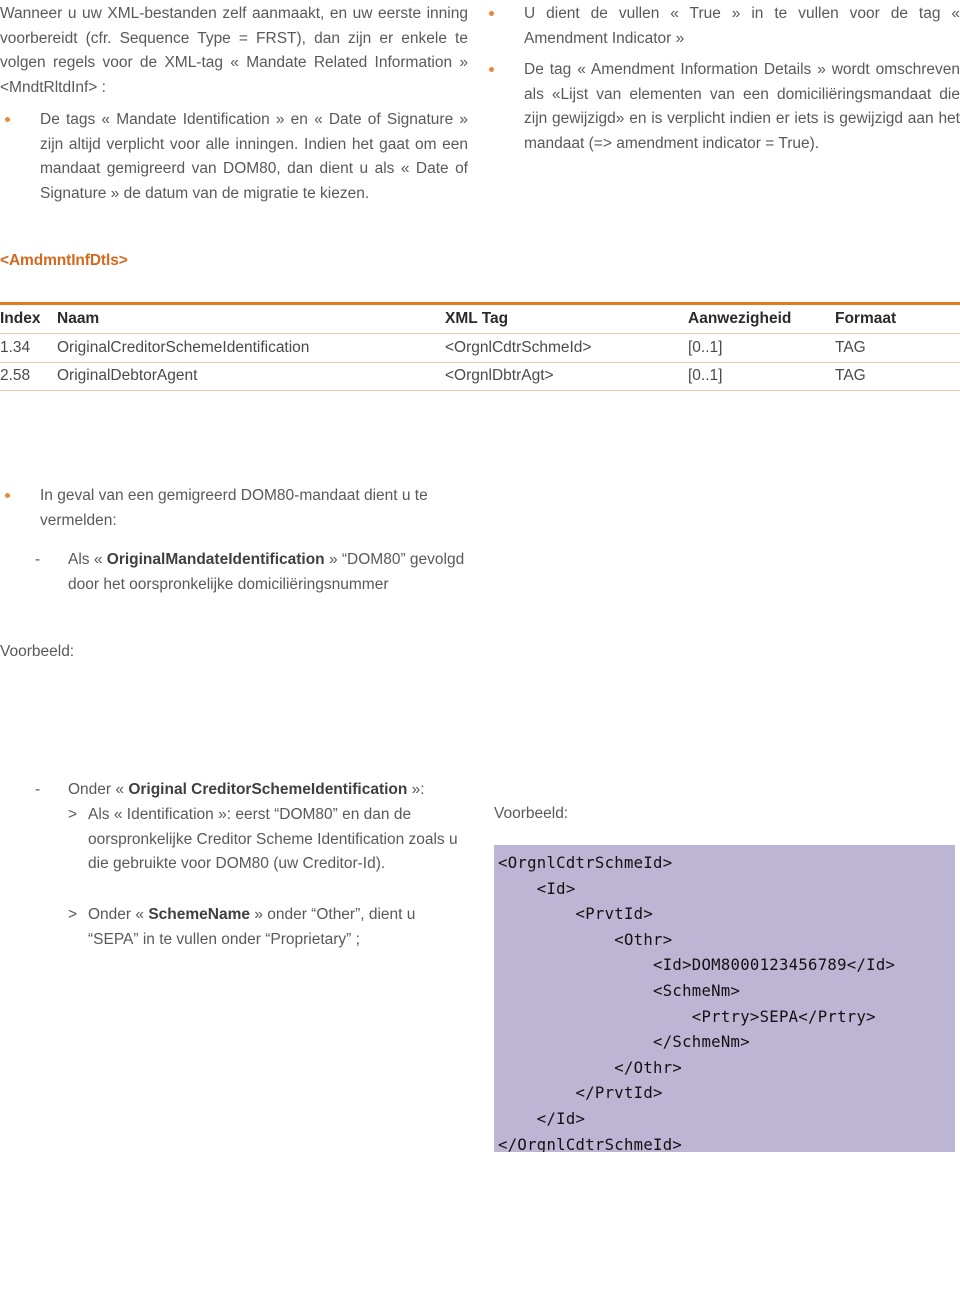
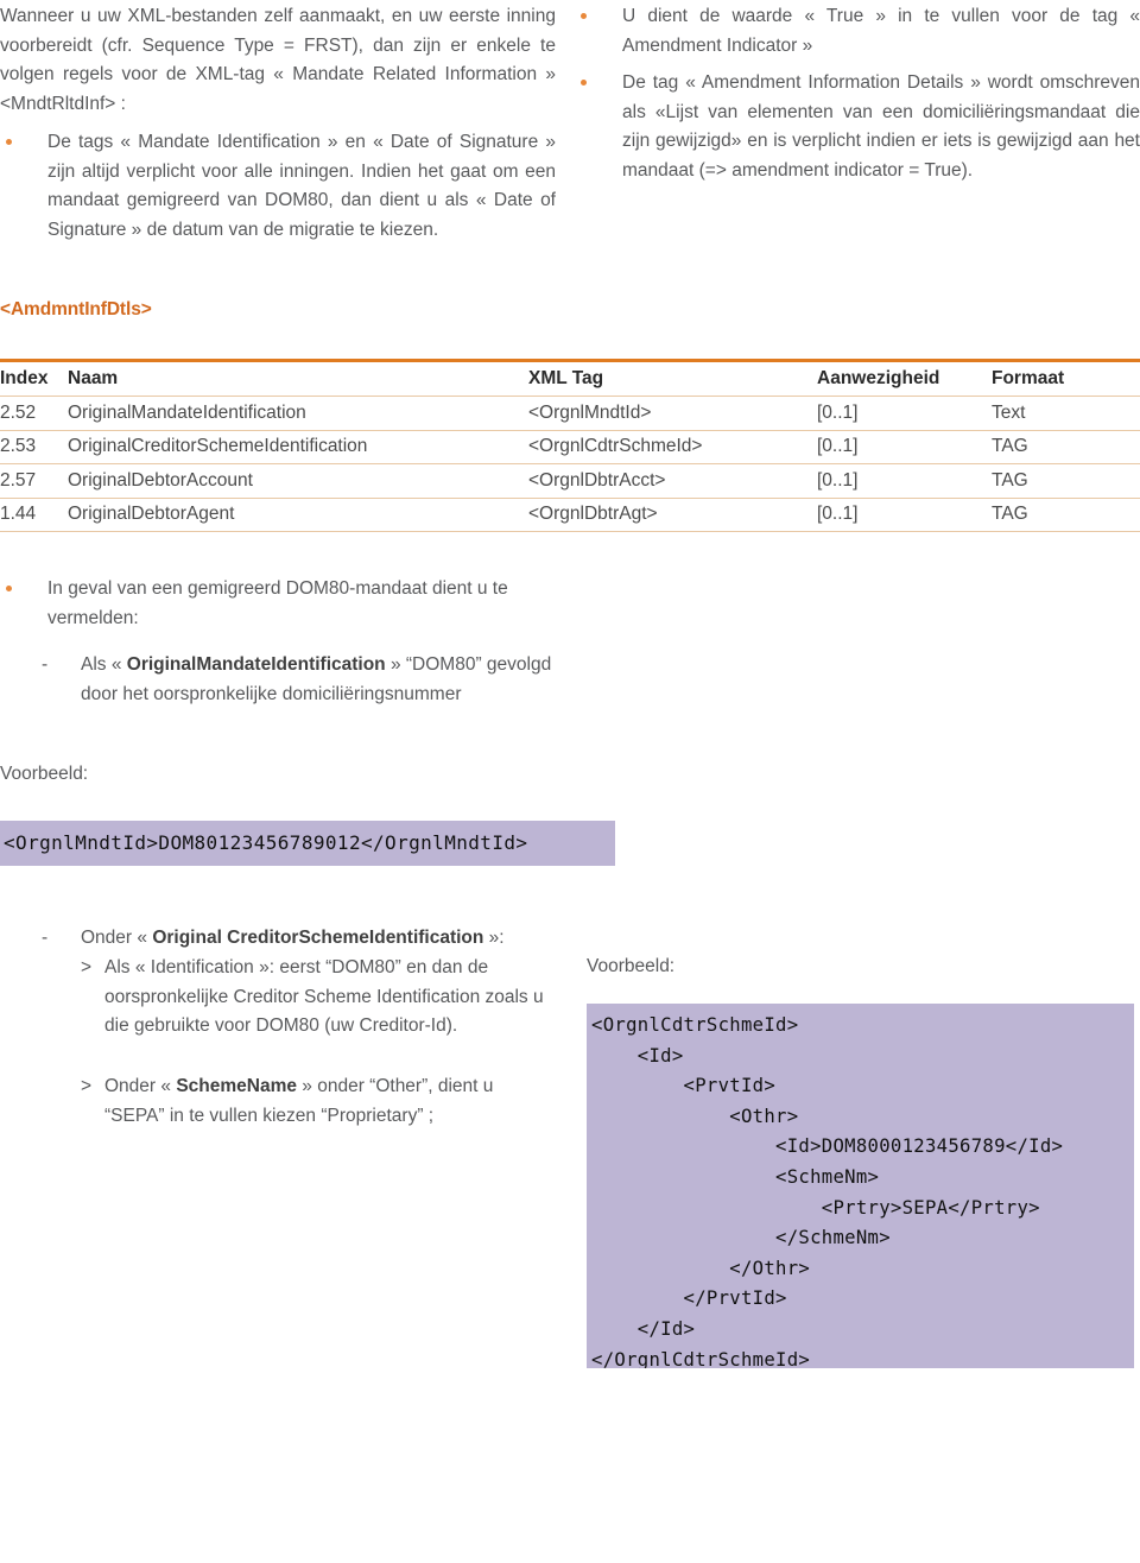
  Wanneer u uw XML-bestanden zelf aanmaakt, en uw eerste inning voorbereidt (cfr. Sequence Type = FRST), dan zijn er enkele te volgen regels voor de XML-tag « Mandate Related Information » <MndtRltdInf> :
  De tags « Mandate Identification » en « Date of Signature » zijn altijd verplicht voor alle inningen. Indien het gaat om een mandaat gemigreerd van DOM80, dan dient u als « Date of Signature » de datum van de migratie te kiezen.
- U dient de vullen « True » in te vullen voor de tag « Amendment Indicator »
+ U dient de waarde « True » in te vullen voor de tag « Amendment Indicator »
  De tag « Amendment Information Details » wordt omschreven als «Lijst van elementen van een domiciliëringsmandaat die zijn gewijzigd» en is verplicht indien er iets is gewijzigd aan het mandaat (=> amendment indicator = True).
  <AmdmntInfDtls>
  Index	Naam	XML Tag	Aanwezigheid	Formaat
+ 2.52	OriginalMandateIdentification	<OrgnlMndtId>	[0..1]	Text
- 1.34	OriginalCreditorSchemeIdentification	<OrgnlCdtrSchmeId>	[0..1]	TAG
+ 2.53	OriginalCreditorSchemeIdentification	<OrgnlCdtrSchmeId>	[0..1]	TAG
+ 2.57	OriginalDebtorAccount	<OrgnlDbtrAcct>	[0..1]	TAG
- 2.58	OriginalDebtorAgent	<OrgnlDbtrAgt>	[0..1]	TAG
+ 1.44	OriginalDebtorAgent	<OrgnlDbtrAgt>	[0..1]	TAG
  In geval van een gemigreerd DOM80-mandaat dient u te vermelden:
  -
  Als « OriginalMandateIdentification » “DOM80” gevolgd door het oorspronkelijke domiciliëringsnummer
  Voorbeeld:
+ <OrgnlMndtId>DOM80123456789012</OrgnlMndtId>
  -
  Onder « Original CreditorSchemeIdentification »:
  >
  Als « Identification »: eerst “DOM80” en dan de oorspronkelijke Creditor Scheme Identification zoals u die gebruikte voor DOM80 (uw Creditor-Id).
  >
- Onder « SchemeName » onder “Other”, dient u “SEPA” in te vullen onder “Proprietary” ;
+ Onder « SchemeName » onder “Other”, dient u “SEPA” in te vullen kiezen “Proprietary” ;
  Voorbeeld:
  <OrgnlCdtrSchmeId>
  <Id>
  <PrvtId>
  <Othr>
  <Id>DOM8000123456789</Id>
  <SchmeNm>
  <Prtry>SEPA</Prtry>
  </SchmeNm>
  </Othr>
  </PrvtId>
  </Id>
  </OrgnlCdtrSchmeId>
